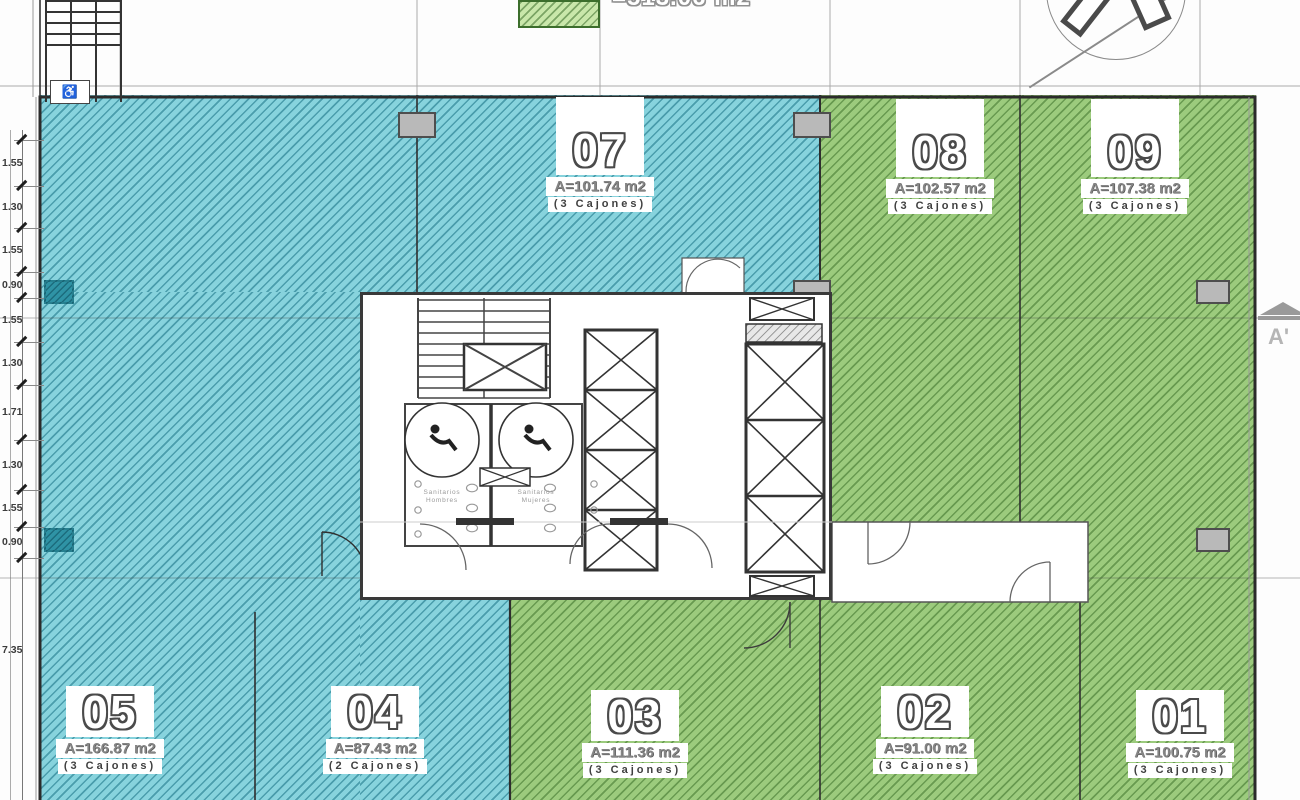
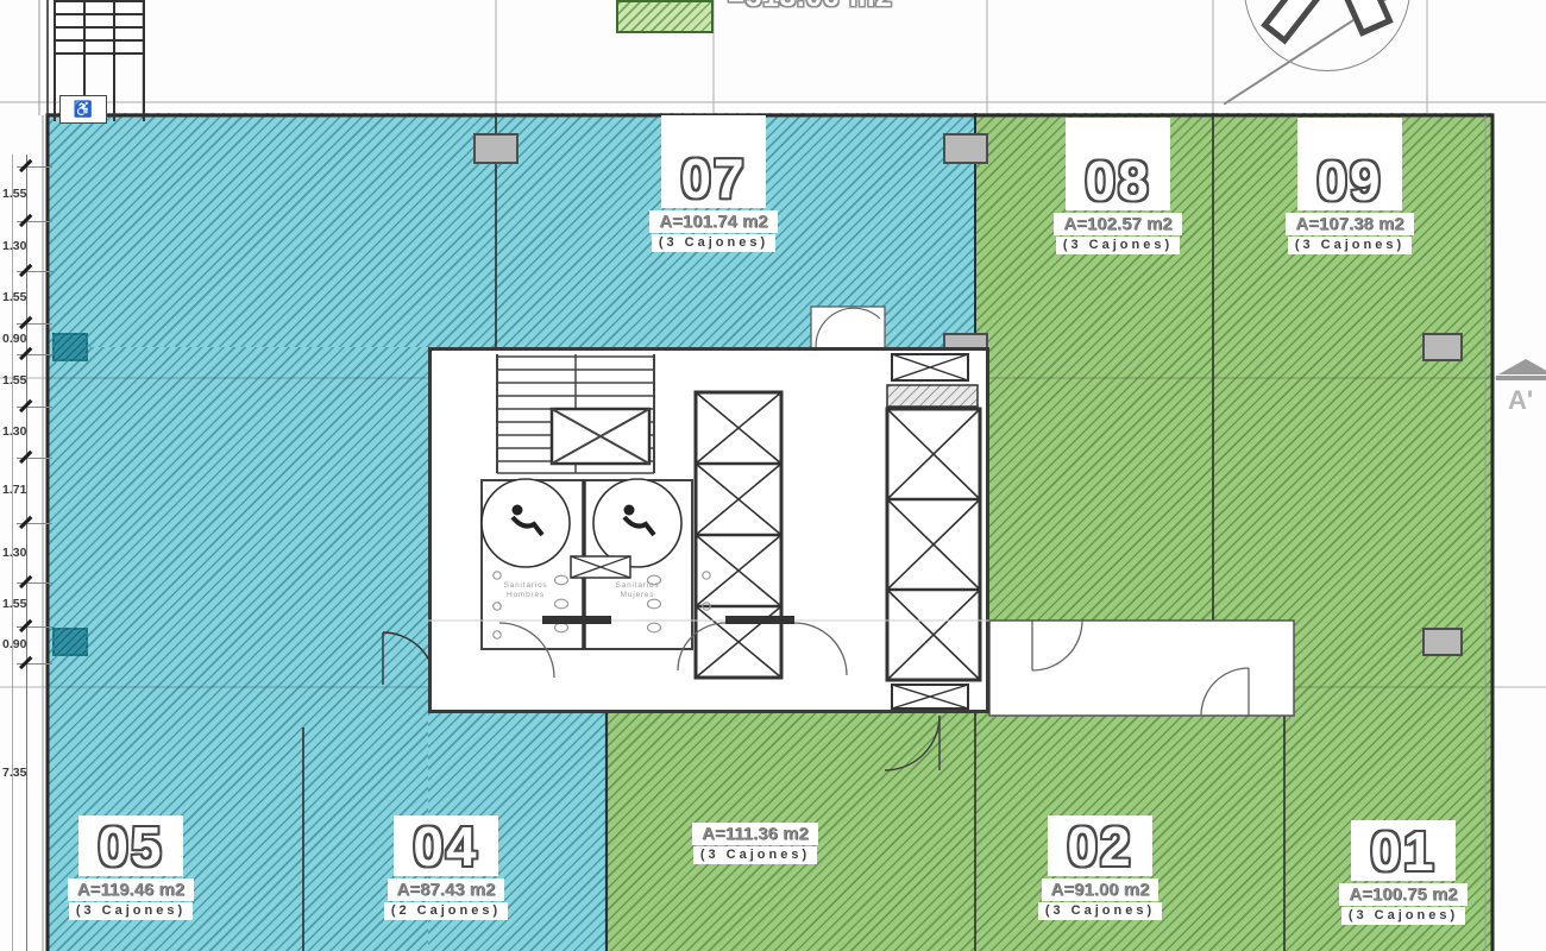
  07
  A=101.74 m2
  (3 Cajones)
  08
  A=102.57 m2
  (3 Cajones)
  09
  A=107.38 m2
  (3 Cajones)
  05
- A=166.87 m2
+ A=119.46 m2
  (3 Cajones)
  04
  A=87.43 m2
  (2 Cajones)
- 03
  A=111.36 m2
  (3 Cajones)
  02
  A=91.00 m2
  (3 Cajones)
  01
  A=100.75 m2
  (3 Cajones)
  1.55
  1.30
  1.55
  0.90
  1.55
  1.30
  1.71
  1.30
  1.55
  0.90
  7.35
  ♿
  A'
